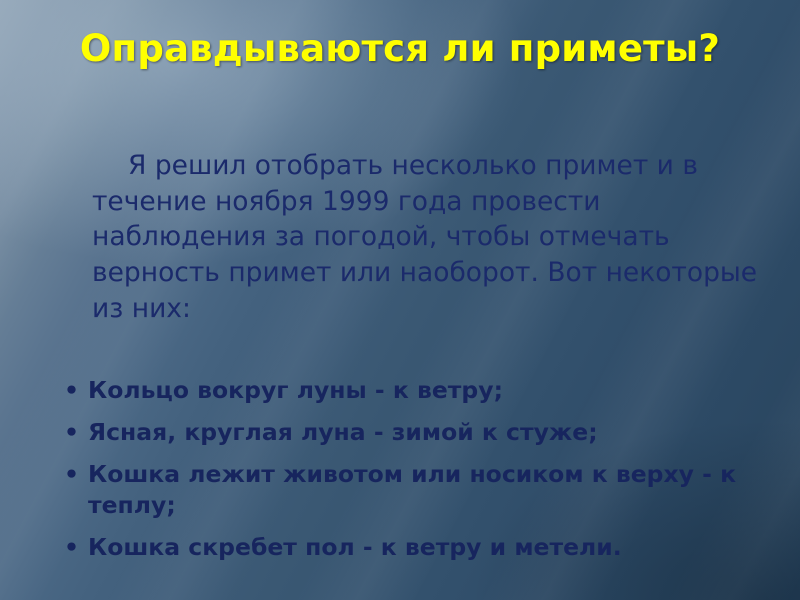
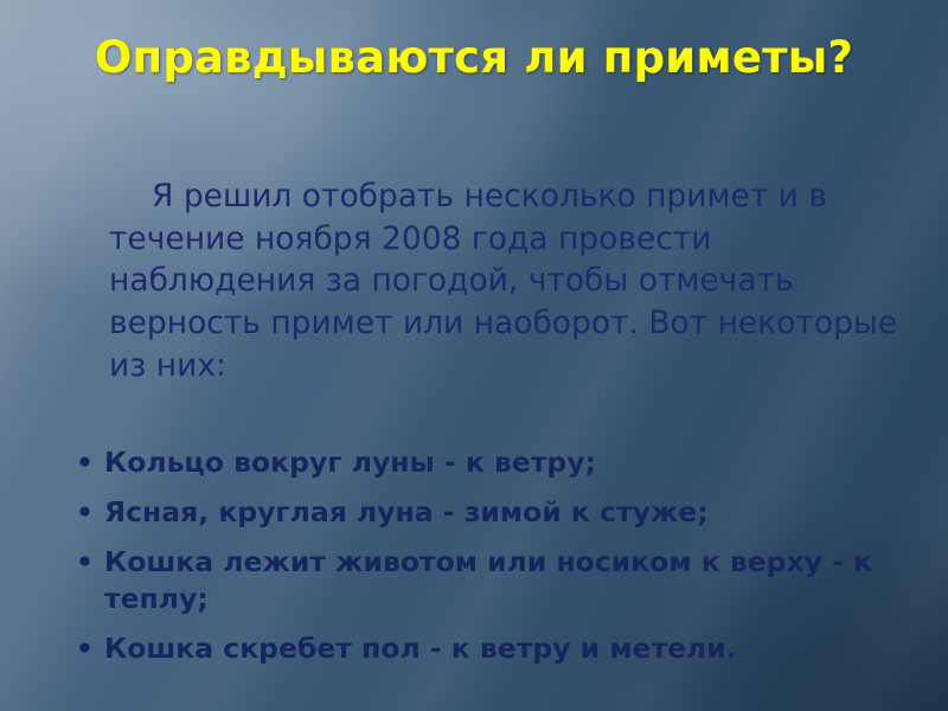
  Оправдываются ли приметы?
- Я решил отобрать несколько примет и в течение ноября 1999 года провести наблюдения за погодой, чтобы отмечать верность примет или наоборот. Вот некоторые из них:
+ Я решил отобрать несколько примет и в течение ноября 2008 года провести наблюдения за погодой, чтобы отмечать верность примет или наоборот. Вот некоторые из них:
  •
  Кольцо вокруг луны - к ветру;
  •
  Ясная, круглая луна - зимой к стуже;
  •
  Кошка лежит животом или носиком к верху - к теплу;
  •
  Кошка скребет пол - к ветру и метели.
